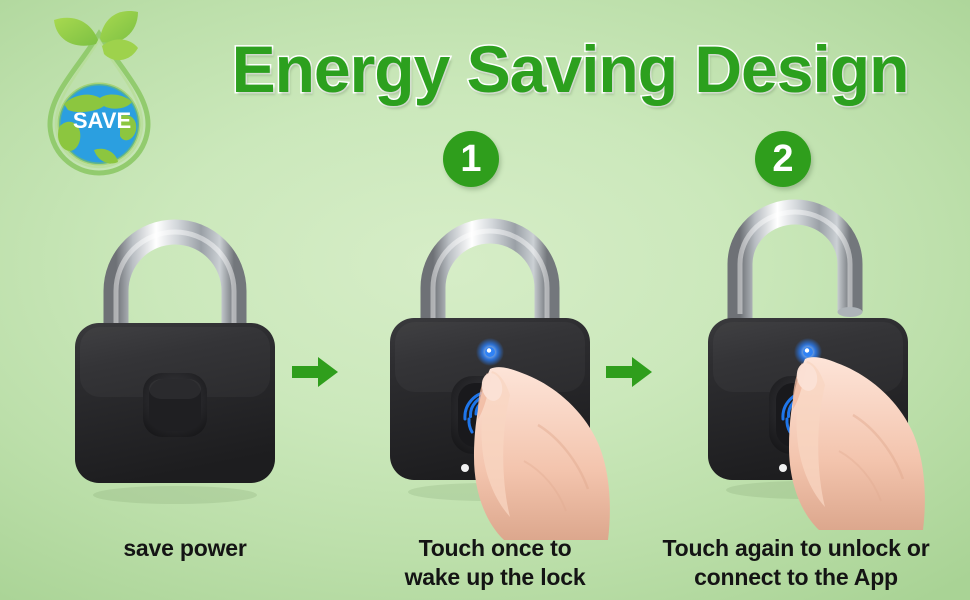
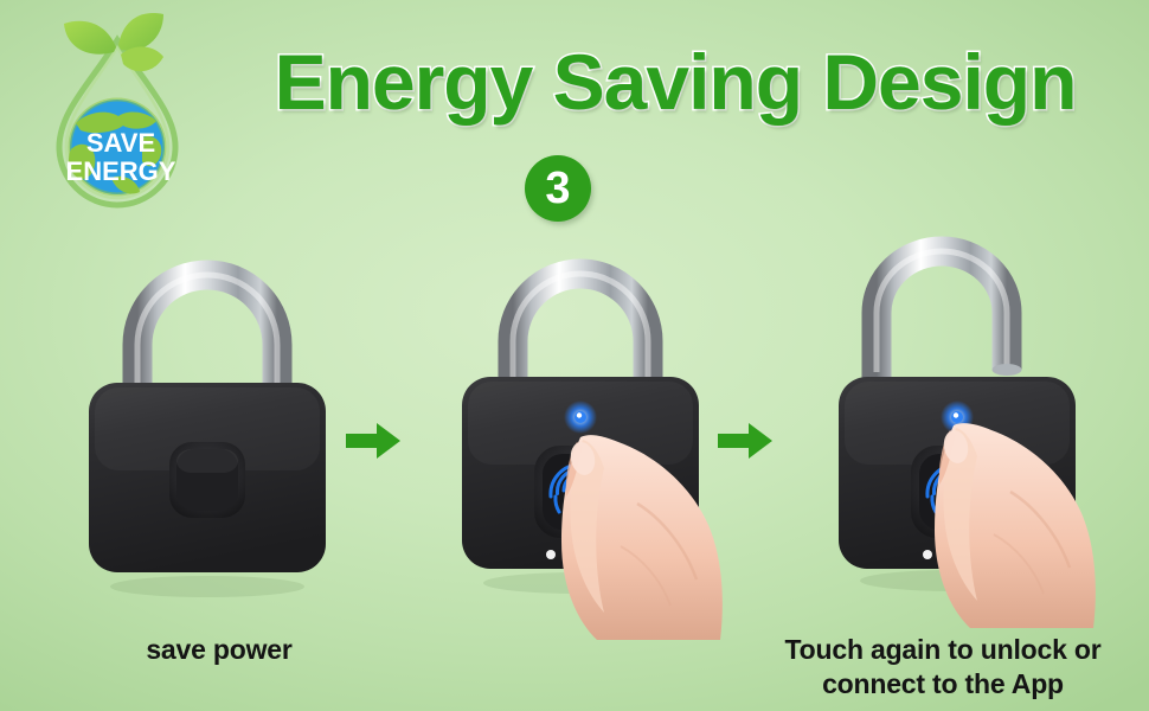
  SAVE
+ ENERGY
  Energy Saving Design
- 1
+ 3
- 2
  save power
- Touch once to
- wake up the lock
  Touch again to unlock or
  connect to the App
